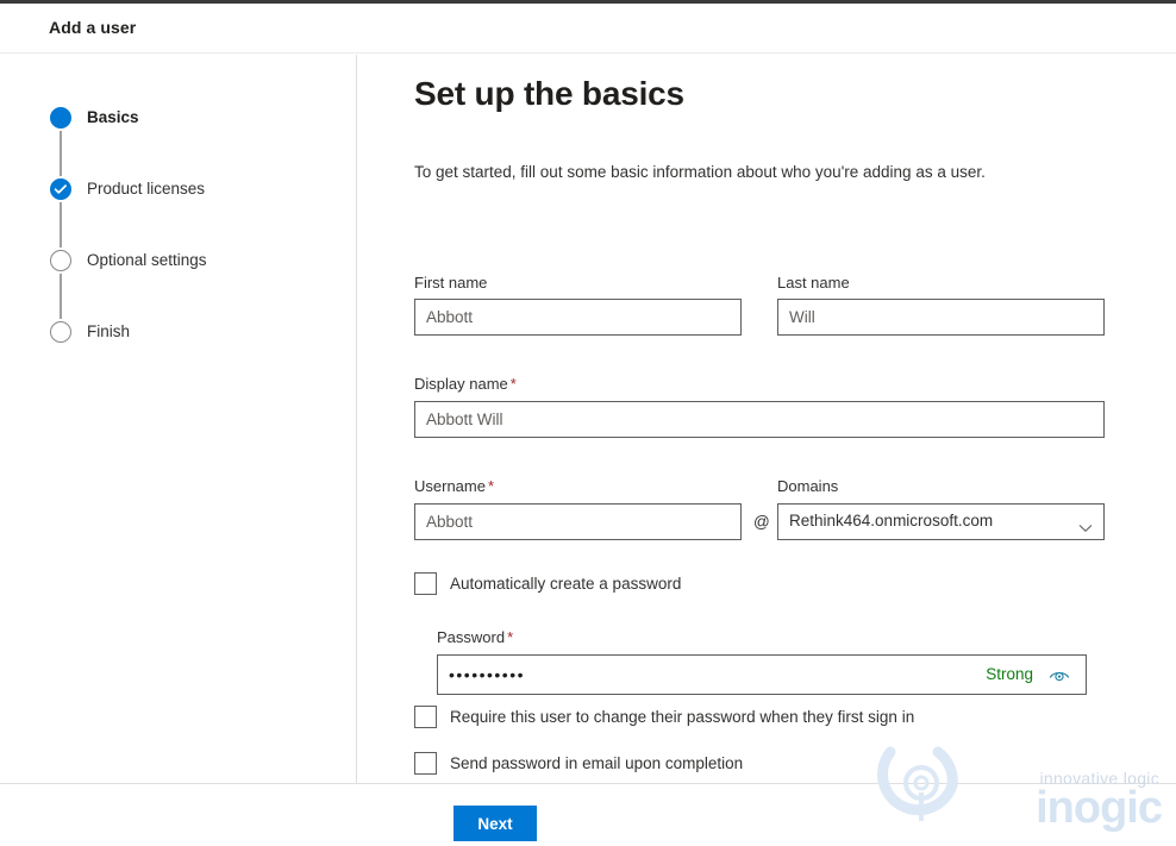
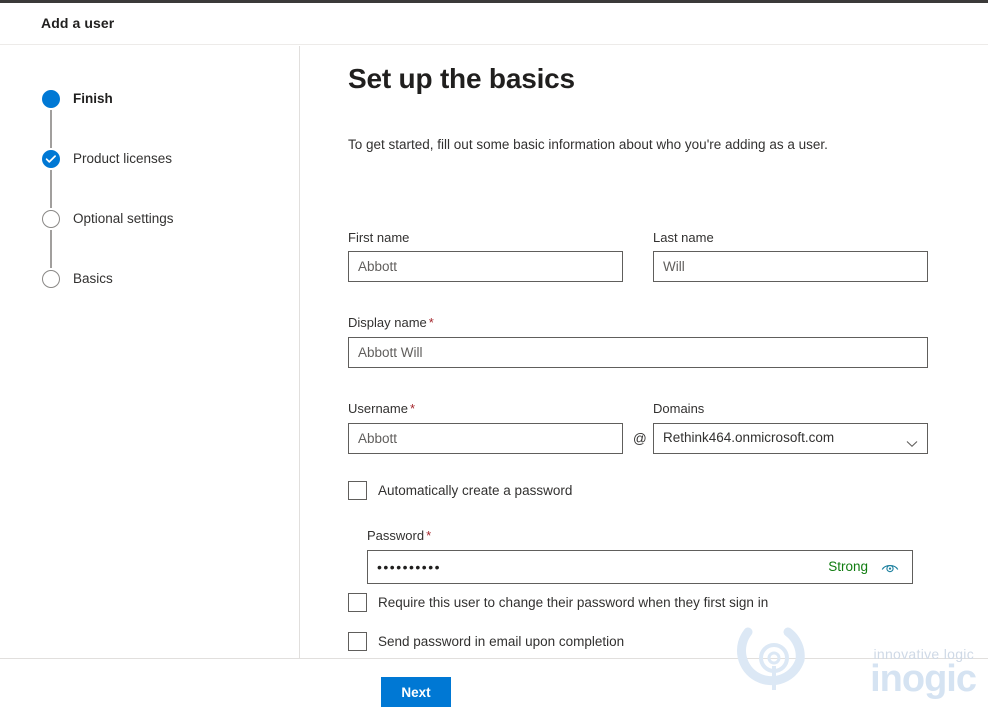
  Add a user
- Basics
+ Finish
  Product licenses
  Optional settings
- Finish
+ Basics
  Set up the basics
  To get started, fill out some basic information about who you're adding as a user.
  First name
  Abbott
  Last name
  Will
  Display name *
  Abbott Will
  Username *
  Abbott
  @
  Domains
  Rethink464.onmicrosoft.com
  Automatically create a password
  Password *
  ••••••••••
  Strong
  Require this user to change their password when they first sign in
  Send password in email upon completion
  Next
  innovative logic
  inogic
